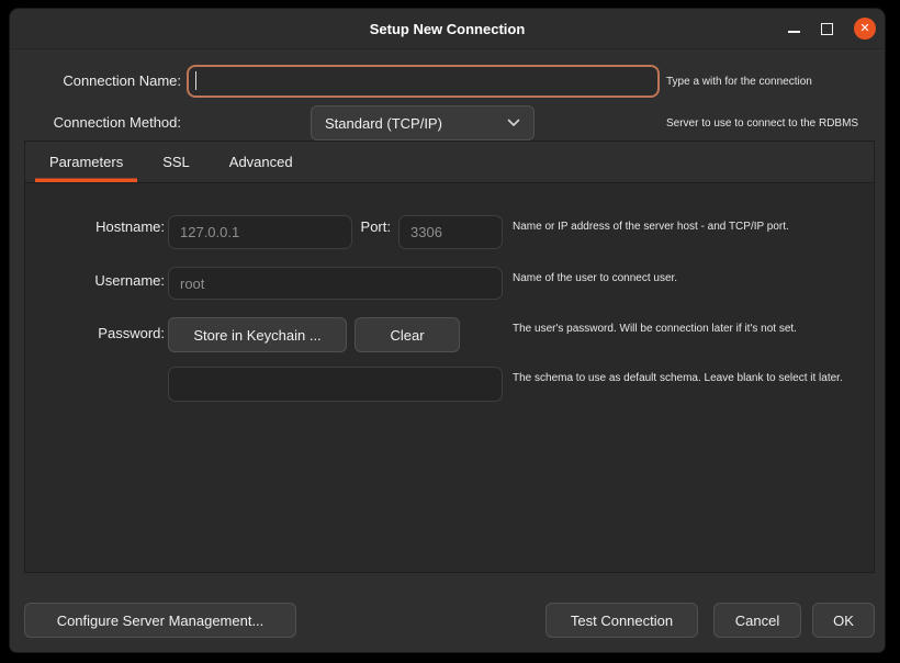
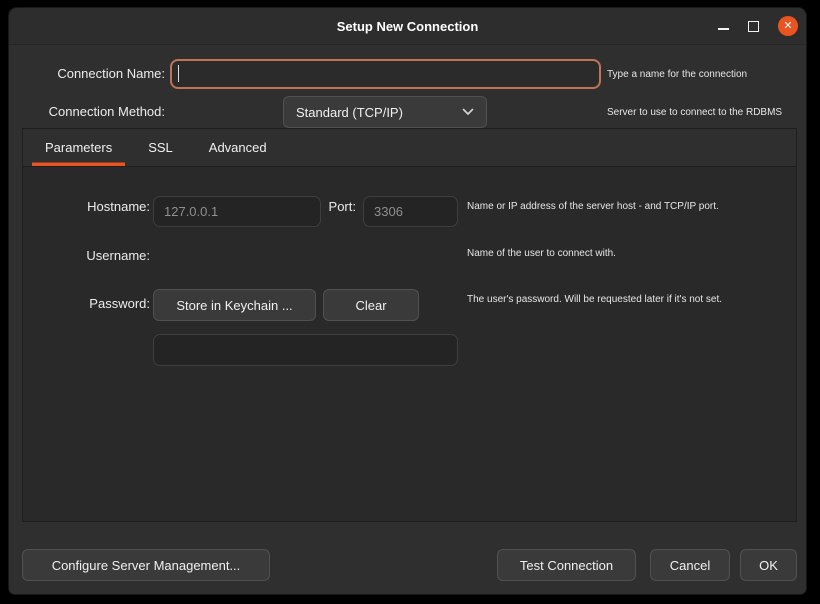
  Setup New Connection
  ✕
  Connection Name:
- Type a with for the connection
+ Type a name for the connection
  Connection Method:
  Standard (TCP/IP)
  Server to use to connect to the RDBMS
  Parameters
  SSL
  Advanced
  Hostname:
  127.0.0.1
  Port:
  3306
  Name or IP address of the server host - and TCP/IP port.
  Username:
- root
- Name of the user to connect user.
+ Name of the user to connect with.
  Password:
  Store in Keychain ...
  Clear
- The user's password. Will be connection later if it's not set.
+ The user's password. Will be requested later if it's not set.
- The schema to use as default schema. Leave blank to select it later.
  Configure Server Management...
  Test Connection
  Cancel
  OK
